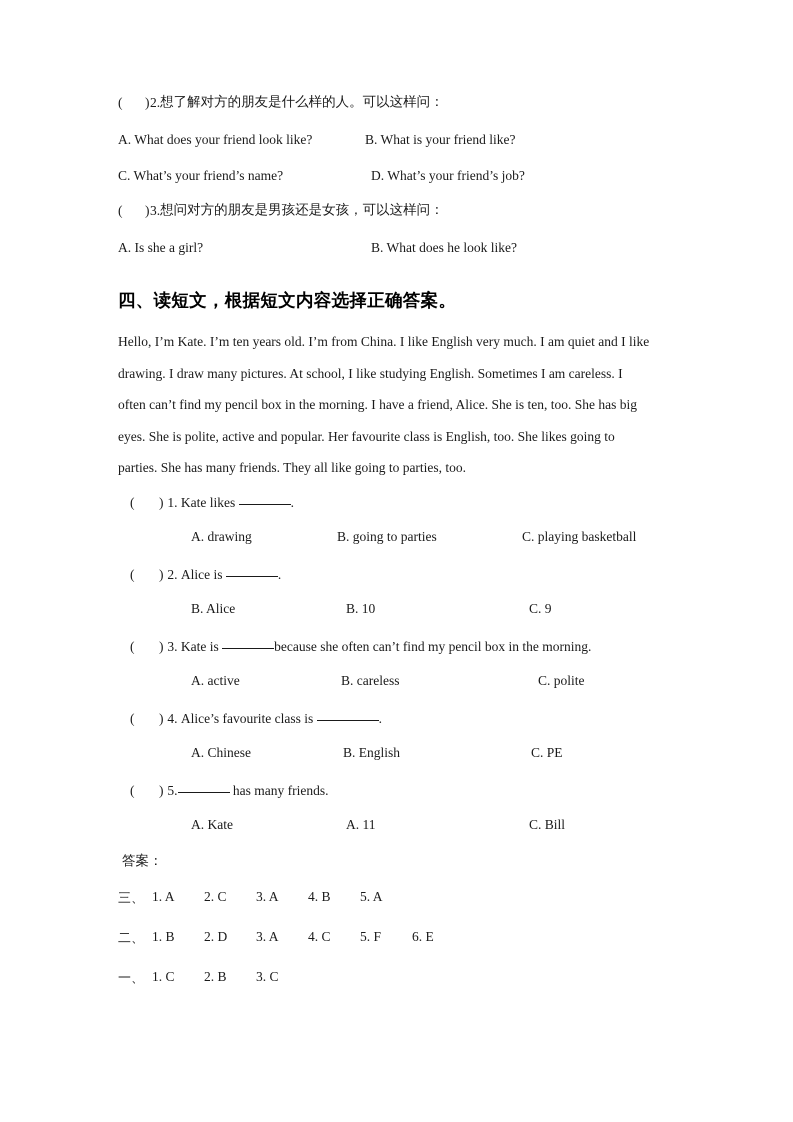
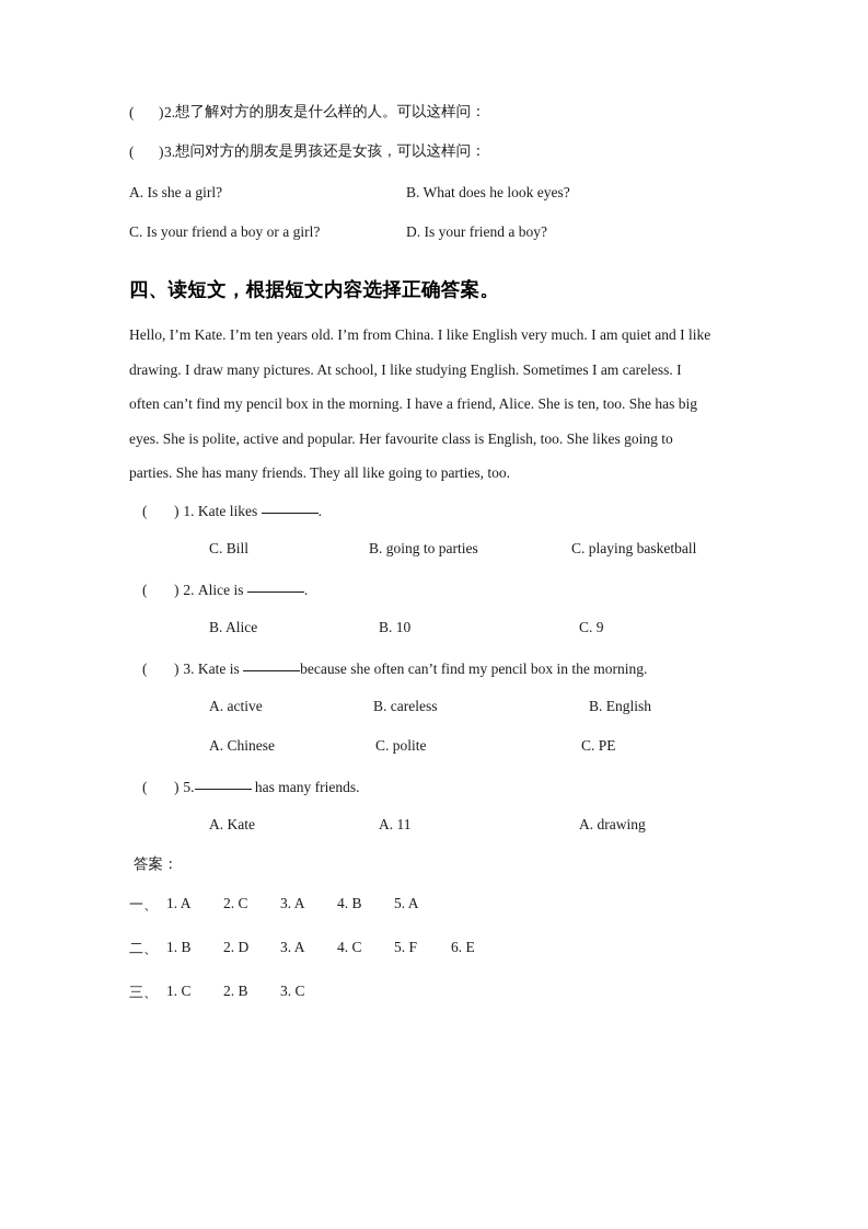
  ( )
  2.
  想了解对方的朋友是什么样的人。可以这样问：
- A. What does your friend look like?
- B. What is your friend like?
- C. What’s your friend’s name?
- D. What’s your friend’s job?
  ( )
  3.
  想问对方的朋友是男孩还是女孩，可以这样问：
  A. Is she a girl?
- B. What does he look like?
+ B. What does he look eyes?
+ C. Is your friend a boy or a girl?
+ D. Is your friend a boy?
  四、读短文，根据短文内容选择正确答案。
  Hello, I’m Kate. I’m ten years old. I’m from China. I like English very much. I am quiet and I like
  drawing. I draw many pictures. At school, I like studying English. Sometimes I am careless. I
  often can’t find my pencil box in the morning. I have a friend, Alice. She is ten, too. She has big
  eyes. She is polite, active and popular. Her favourite class is English, too. She likes going to
  parties. She has many friends. They all like going to parties, too.
  ( ) 1. Kate likes .
- A. drawing
+ C. Bill
  B. going to parties
  C. playing basketball
  ( ) 2. Alice is .
  B. Alice
  B. 10
  C. 9
  ( ) 3. Kate is because she often can’t find my pencil box in the morning.
  A. active
  B. careless
- C. polite
+ B. English
- ( ) 4. Alice’s favourite class is .
  A. Chinese
- B. English
+ C. polite
  C. PE
  ( ) 5. has many friends.
  A. Kate
  A. 11
- C. Bill
+ A. drawing
  答案：
- 三、
+ 一、
  1. A
  2. C
  3. A
  4. B
  5. A
  二、
  1. B
  2. D
  3. A
  4. C
  5. F
  6. E
- 一、
+ 三、
  1. C
  2. B
  3. C
